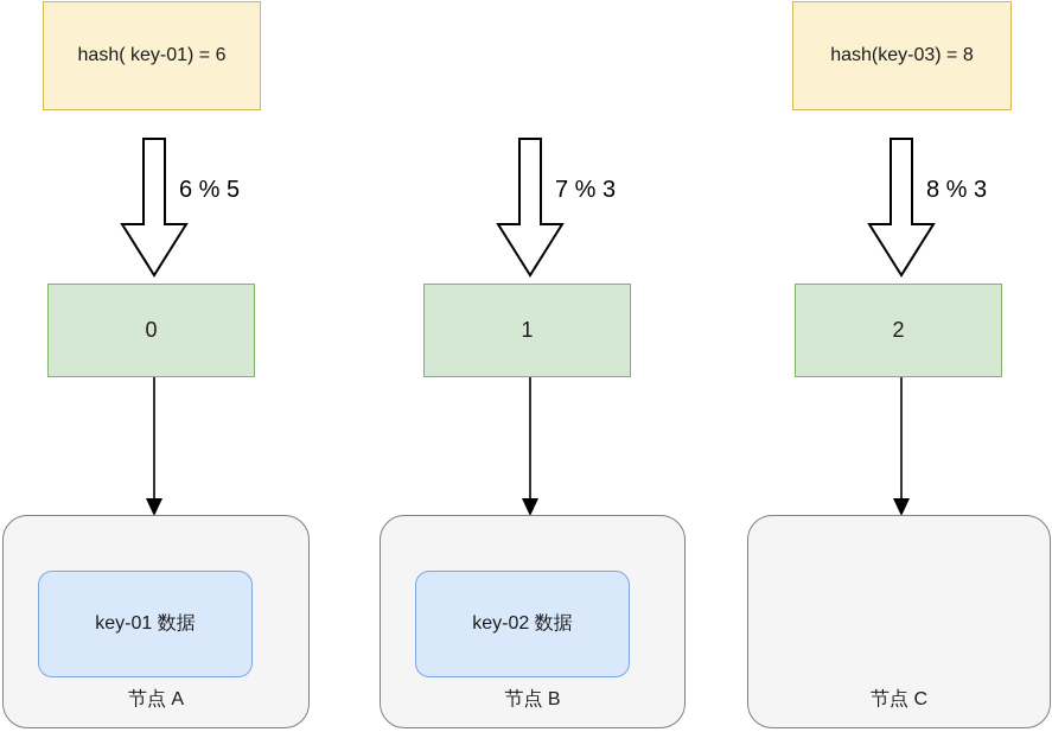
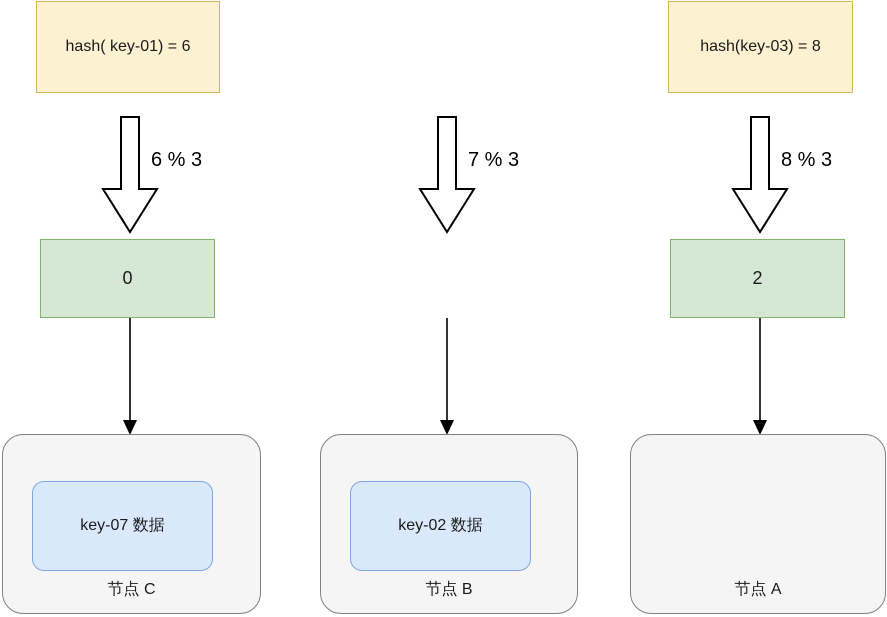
  hash( key-01) = 6
- 6 % 5
+ 6 % 3
  0
- key-01 数据
+ key-07 数据
- 节点 A
+ 节点 C
  7 % 3
- 1
  key-02 数据
  节点 B
  hash(key-03) = 8
  8 % 3
  2
- 节点 C
+ 节点 A
